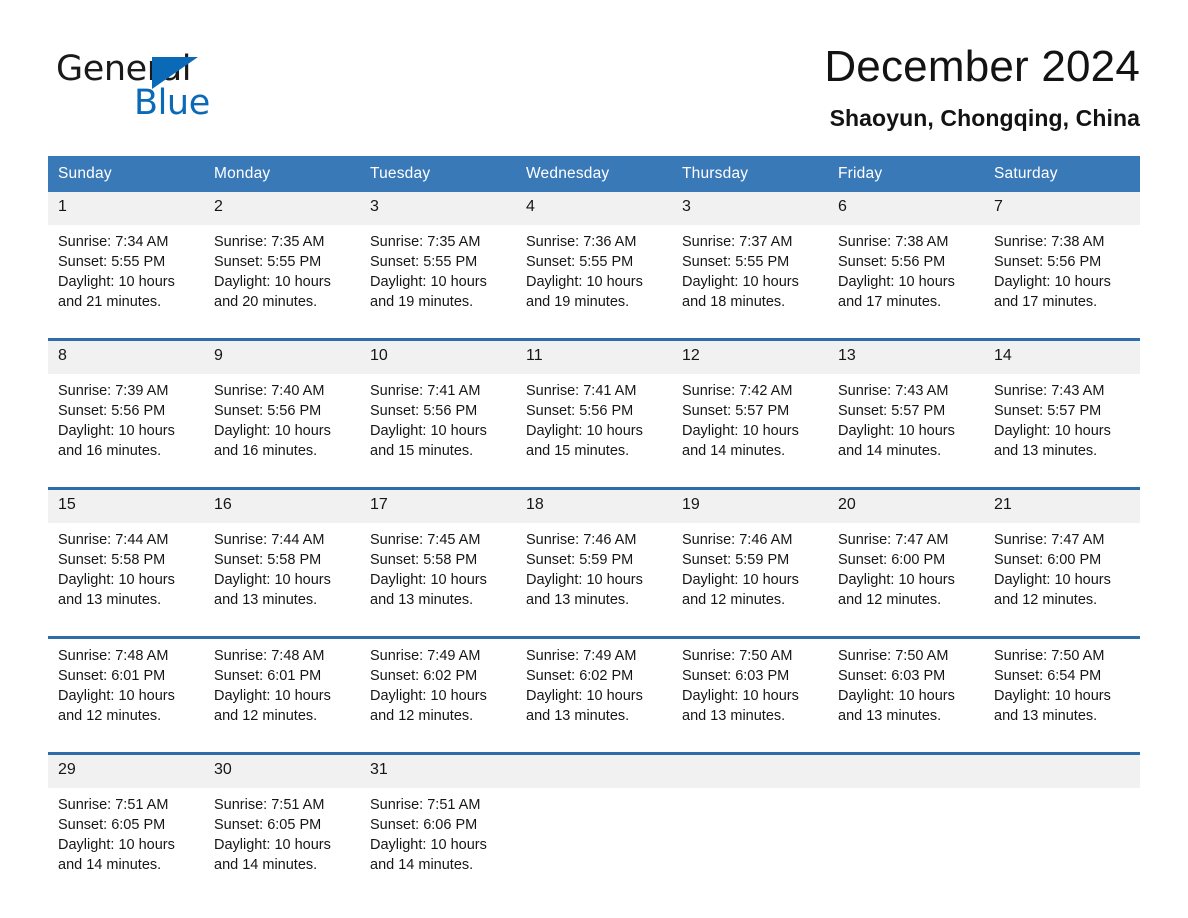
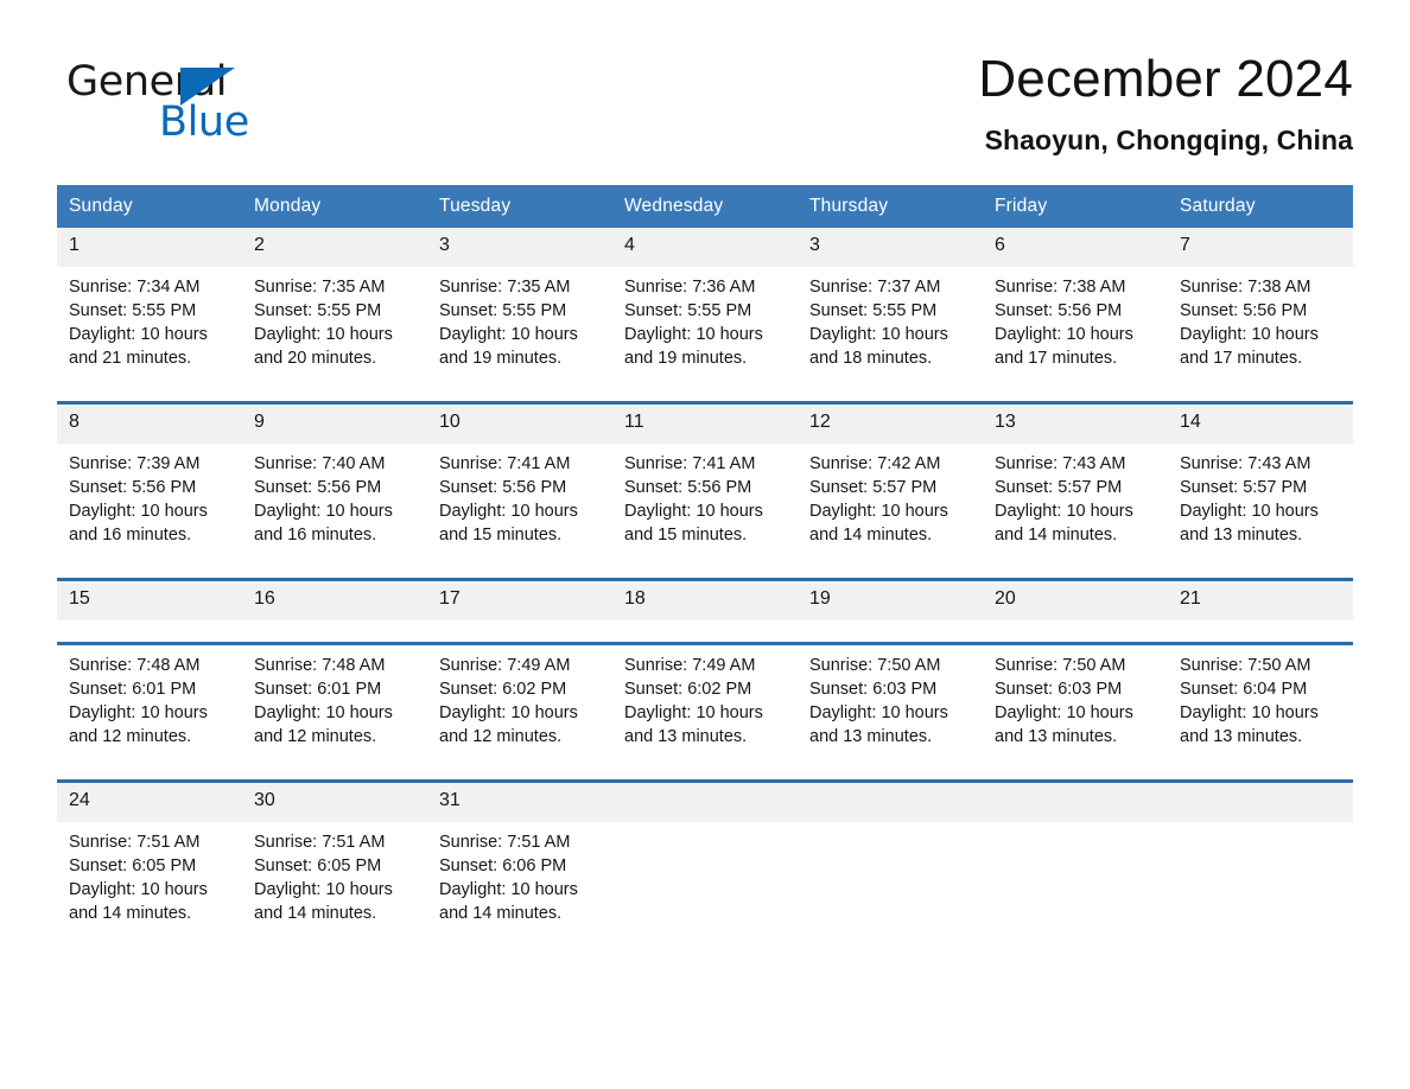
  General
  Blue
  December 2024
  Shaoyun, Chongqing, China
  Sunday	Monday	Tuesday	Wednesday	Thursday	Friday	Saturday
  1	2	3	4	3	6	7
  Sunrise: 7:34 AMSunset: 5:55 PMDaylight: 10 hours and 21 minutes.	Sunrise: 7:35 AMSunset: 5:55 PMDaylight: 10 hours and 20 minutes.	Sunrise: 7:35 AMSunset: 5:55 PMDaylight: 10 hours and 19 minutes.	Sunrise: 7:36 AMSunset: 5:55 PMDaylight: 10 hours and 19 minutes.	Sunrise: 7:37 AMSunset: 5:55 PMDaylight: 10 hours and 18 minutes.	Sunrise: 7:38 AMSunset: 5:56 PMDaylight: 10 hours and 17 minutes.	Sunrise: 7:38 AMSunset: 5:56 PMDaylight: 10 hours and 17 minutes.
  8	9	10	11	12	13	14
  Sunrise: 7:39 AMSunset: 5:56 PMDaylight: 10 hours and 16 minutes.	Sunrise: 7:40 AMSunset: 5:56 PMDaylight: 10 hours and 16 minutes.	Sunrise: 7:41 AMSunset: 5:56 PMDaylight: 10 hours and 15 minutes.	Sunrise: 7:41 AMSunset: 5:56 PMDaylight: 10 hours and 15 minutes.	Sunrise: 7:42 AMSunset: 5:57 PMDaylight: 10 hours and 14 minutes.	Sunrise: 7:43 AMSunset: 5:57 PMDaylight: 10 hours and 14 minutes.	Sunrise: 7:43 AMSunset: 5:57 PMDaylight: 10 hours and 13 minutes.
  15	16	17	18	19	20	21
- Sunrise: 7:44 AMSunset: 5:58 PMDaylight: 10 hours and 13 minutes.	Sunrise: 7:44 AMSunset: 5:58 PMDaylight: 10 hours and 13 minutes.	Sunrise: 7:45 AMSunset: 5:58 PMDaylight: 10 hours and 13 minutes.	Sunrise: 7:46 AMSunset: 5:59 PMDaylight: 10 hours and 13 minutes.	Sunrise: 7:46 AMSunset: 5:59 PMDaylight: 10 hours and 12 minutes.	Sunrise: 7:47 AMSunset: 6:00 PMDaylight: 10 hours and 12 minutes.	Sunrise: 7:47 AMSunset: 6:00 PMDaylight: 10 hours and 12 minutes.
- Sunrise: 7:48 AMSunset: 6:01 PMDaylight: 10 hours and 12 minutes.	Sunrise: 7:48 AMSunset: 6:01 PMDaylight: 10 hours and 12 minutes.	Sunrise: 7:49 AMSunset: 6:02 PMDaylight: 10 hours and 12 minutes.	Sunrise: 7:49 AMSunset: 6:02 PMDaylight: 10 hours and 13 minutes.	Sunrise: 7:50 AMSunset: 6:03 PMDaylight: 10 hours and 13 minutes.	Sunrise: 7:50 AMSunset: 6:03 PMDaylight: 10 hours and 13 minutes.	Sunrise: 7:50 AMSunset: 6:54 PMDaylight: 10 hours and 13 minutes.
+ Sunrise: 7:48 AMSunset: 6:01 PMDaylight: 10 hours and 12 minutes.	Sunrise: 7:48 AMSunset: 6:01 PMDaylight: 10 hours and 12 minutes.	Sunrise: 7:49 AMSunset: 6:02 PMDaylight: 10 hours and 12 minutes.	Sunrise: 7:49 AMSunset: 6:02 PMDaylight: 10 hours and 13 minutes.	Sunrise: 7:50 AMSunset: 6:03 PMDaylight: 10 hours and 13 minutes.	Sunrise: 7:50 AMSunset: 6:03 PMDaylight: 10 hours and 13 minutes.	Sunrise: 7:50 AMSunset: 6:04 PMDaylight: 10 hours and 13 minutes.
- 29	30	31
+ 24	30	31
  Sunrise: 7:51 AMSunset: 6:05 PMDaylight: 10 hours and 14 minutes.	Sunrise: 7:51 AMSunset: 6:05 PMDaylight: 10 hours and 14 minutes.	Sunrise: 7:51 AMSunset: 6:06 PMDaylight: 10 hours and 14 minutes.
